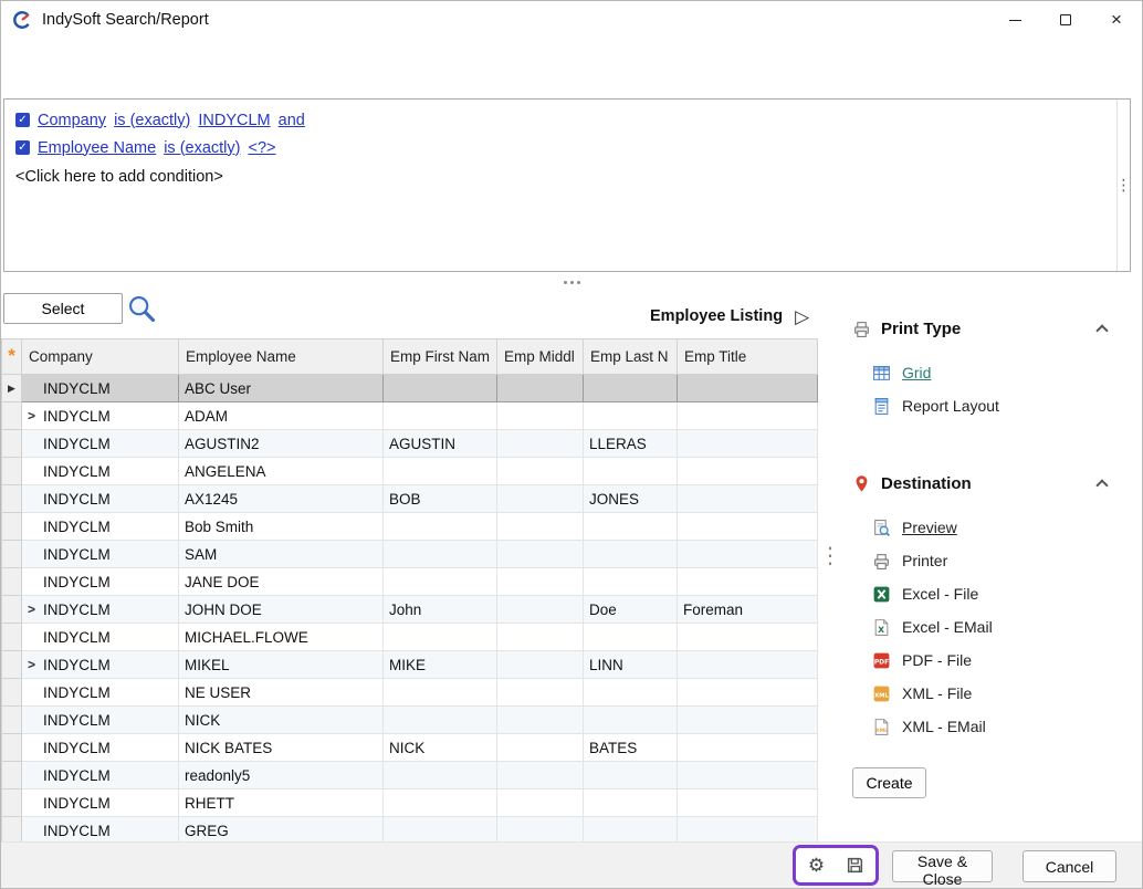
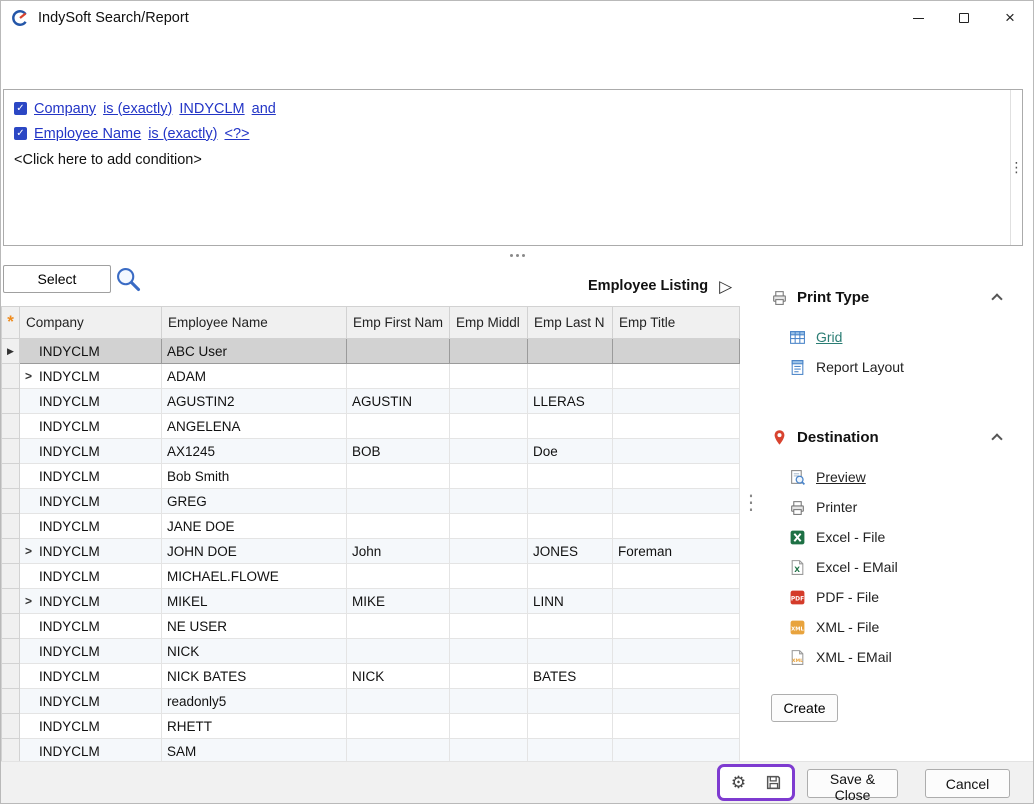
  IndySoft Search/Report
  ×
  ✓
  Company
  is (exactly)
  INDYCLM
  and
  ✓
  Employee Name
  is (exactly)
  <?>
  <Click here to add condition>
  ⋮
  Select
  Employee Listing
  ▷
  *	Company	Employee Name	Emp First Nam	Emp Middl	Emp Last N	Emp Title
  ▶	INDYCLM	ABC User
  	> INDYCLM	ADAM
  	INDYCLM	AGUSTIN2	AGUSTIN		LLERAS
  	INDYCLM	ANGELENA
- 	INDYCLM	AX1245	BOB		JONES
+ 	INDYCLM	AX1245	BOB		Doe
  	INDYCLM	Bob Smith
- 	INDYCLM	SAM
+ 	INDYCLM	GREG
  	INDYCLM	JANE DOE
- 	> INDYCLM	JOHN DOE	John		Doe	Foreman
+ 	> INDYCLM	JOHN DOE	John		JONES	Foreman
  	INDYCLM	MICHAEL.FLOWE
  	> INDYCLM	MIKEL	MIKE		LINN
  	INDYCLM	NE USER
  	INDYCLM	NICK
  	INDYCLM	NICK BATES	NICK		BATES
  	INDYCLM	readonly5
  	INDYCLM	RHETT
- 	INDYCLM	GREG
+ 	INDYCLM	SAM
  ⋮
  Print Type
  Grid
  Report Layout
  Destination
  Preview
  Printer
  Excel - File
  X
  Excel - EMail
  PDF - File
  XML - File
  XML - EMail
  Create
  ⚙
  Save & Close
  Cancel
